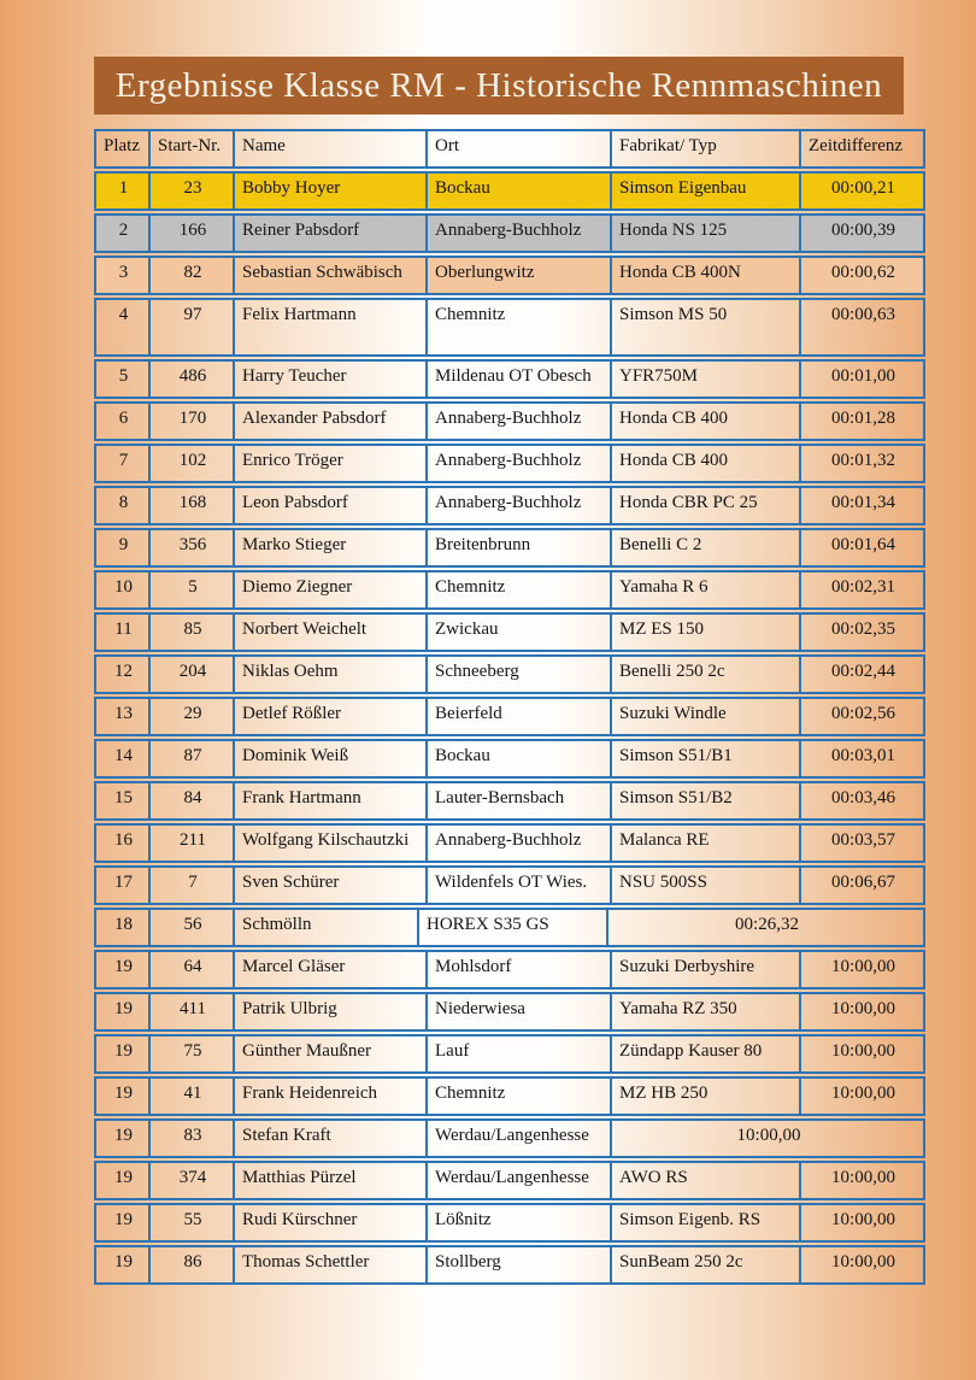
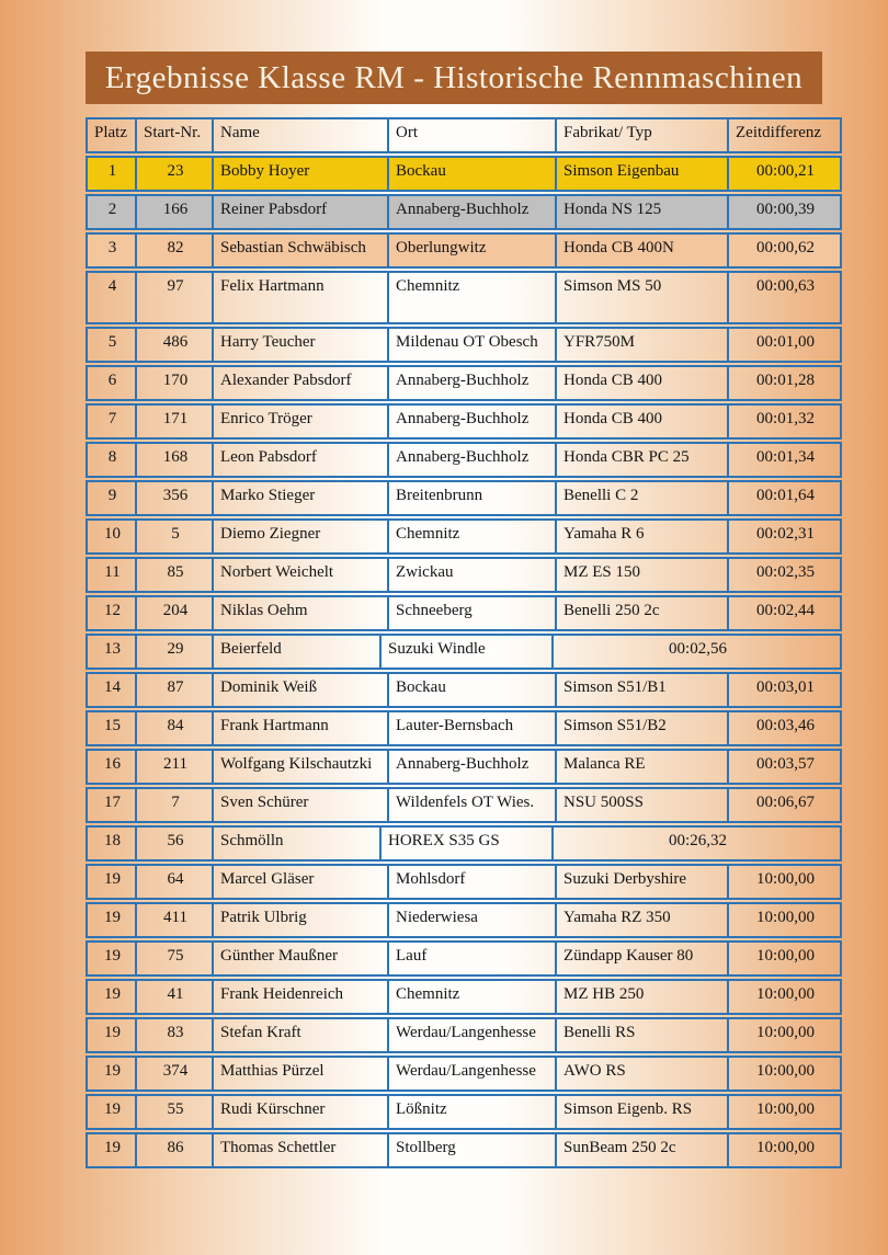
  Ergebnisse Klasse RM - Historische Rennmaschinen
  Platz
  Start-Nr.
  Name
  Ort
  Fabrikat/ Typ
  Zeitdifferenz
  1
  23
  Bobby Hoyer
  Bockau
  Simson Eigenbau
  00:00,21
  2
  166
  Reiner Pabsdorf
  Annaberg-Buchholz
  Honda NS 125
  00:00,39
  3
  82
  Sebastian Schwäbisch
  Oberlungwitz
  Honda CB 400N
  00:00,62
  4
  97
  Felix Hartmann
  Chemnitz
  Simson MS 50
  00:00,63
  5
  486
  Harry Teucher
  Mildenau OT Obesch
  YFR750M
  00:01,00
  6
  170
  Alexander Pabsdorf
  Annaberg-Buchholz
  Honda CB 400
  00:01,28
  7
- 102
+ 171
  Enrico Tröger
  Annaberg-Buchholz
  Honda CB 400
  00:01,32
  8
  168
  Leon Pabsdorf
  Annaberg-Buchholz
  Honda CBR PC 25
  00:01,34
  9
  356
  Marko Stieger
  Breitenbrunn
  Benelli C 2
  00:01,64
  10
  5
  Diemo Ziegner
  Chemnitz
  Yamaha R 6
  00:02,31
  11
  85
  Norbert Weichelt
  Zwickau
  MZ ES 150
  00:02,35
  12
  204
  Niklas Oehm
  Schneeberg
  Benelli 250 2c
  00:02,44
  13
  29
- Detlef Rößler
  Beierfeld
  Suzuki Windle
  00:02,56
  14
  87
  Dominik Weiß
  Bockau
  Simson S51/B1
  00:03,01
  15
  84
  Frank Hartmann
  Lauter-Bernsbach
  Simson S51/B2
  00:03,46
  16
  211
  Wolfgang Kilschautzki
  Annaberg-Buchholz
  Malanca RE
  00:03,57
  17
  7
  Sven Schürer
  Wildenfels OT Wies.
  NSU 500SS
  00:06,67
  18
  56
  Schmölln
  HOREX S35 GS
  00:26,32
  19
  64
  Marcel Gläser
  Mohlsdorf
  Suzuki Derbyshire
  10:00,00
  19
  411
  Patrik Ulbrig
  Niederwiesa
  Yamaha RZ 350
  10:00,00
  19
  75
  Günther Maußner
  Lauf
  Zündapp Kauser 80
  10:00,00
  19
  41
  Frank Heidenreich
  Chemnitz
  MZ HB 250
  10:00,00
  19
  83
  Stefan Kraft
  Werdau/Langenhesse
+ Benelli RS
  10:00,00
  19
  374
  Matthias Pürzel
  Werdau/Langenhesse
  AWO RS
  10:00,00
  19
  55
  Rudi Kürschner
  Lößnitz
  Simson Eigenb. RS
  10:00,00
  19
  86
  Thomas Schettler
  Stollberg
  SunBeam 250 2c
  10:00,00
